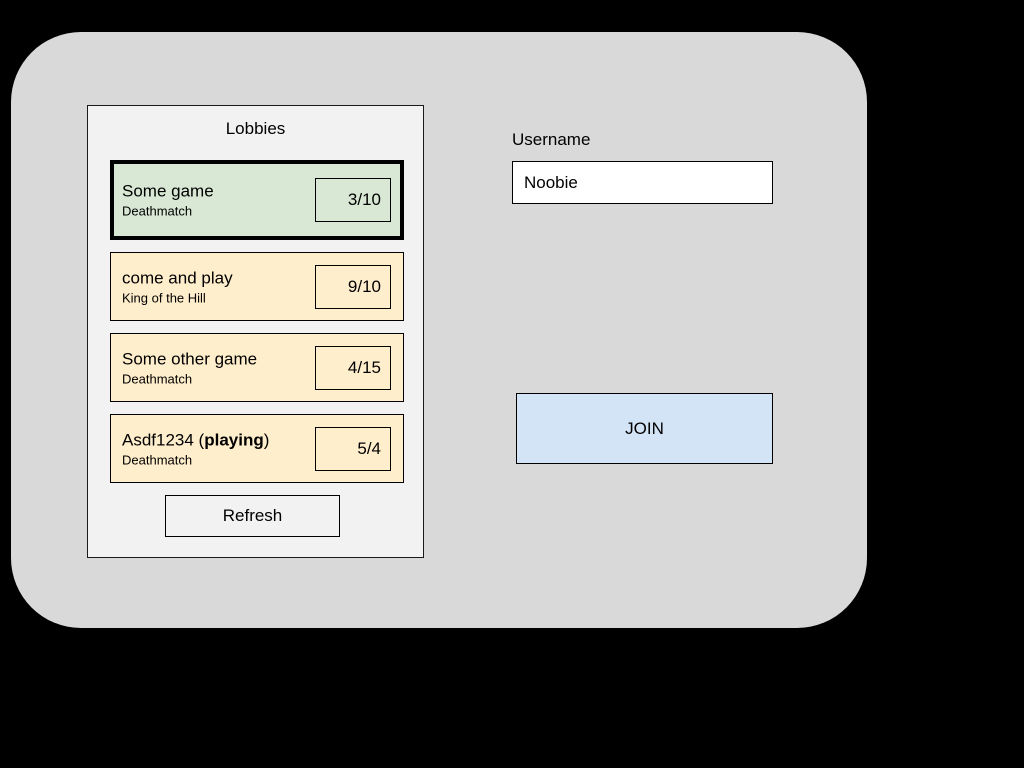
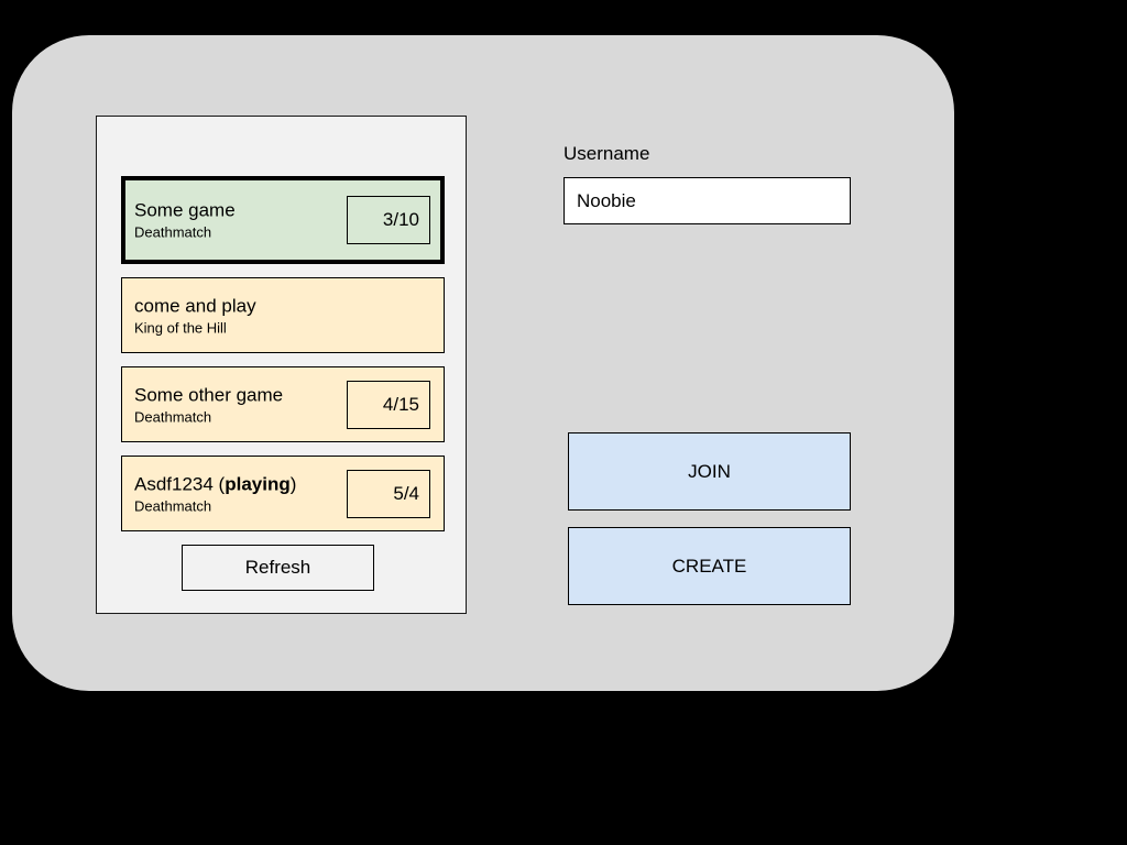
- Lobbies
  Some game
  Deathmatch
  3/10
  come and play
  King of the Hill
- 9/10
  Some other game
  Deathmatch
  4/15
  Asdf1234 (playing)
  Deathmatch
  5/4
  Refresh
  Username
  Noobie
  JOIN
+ CREATE
